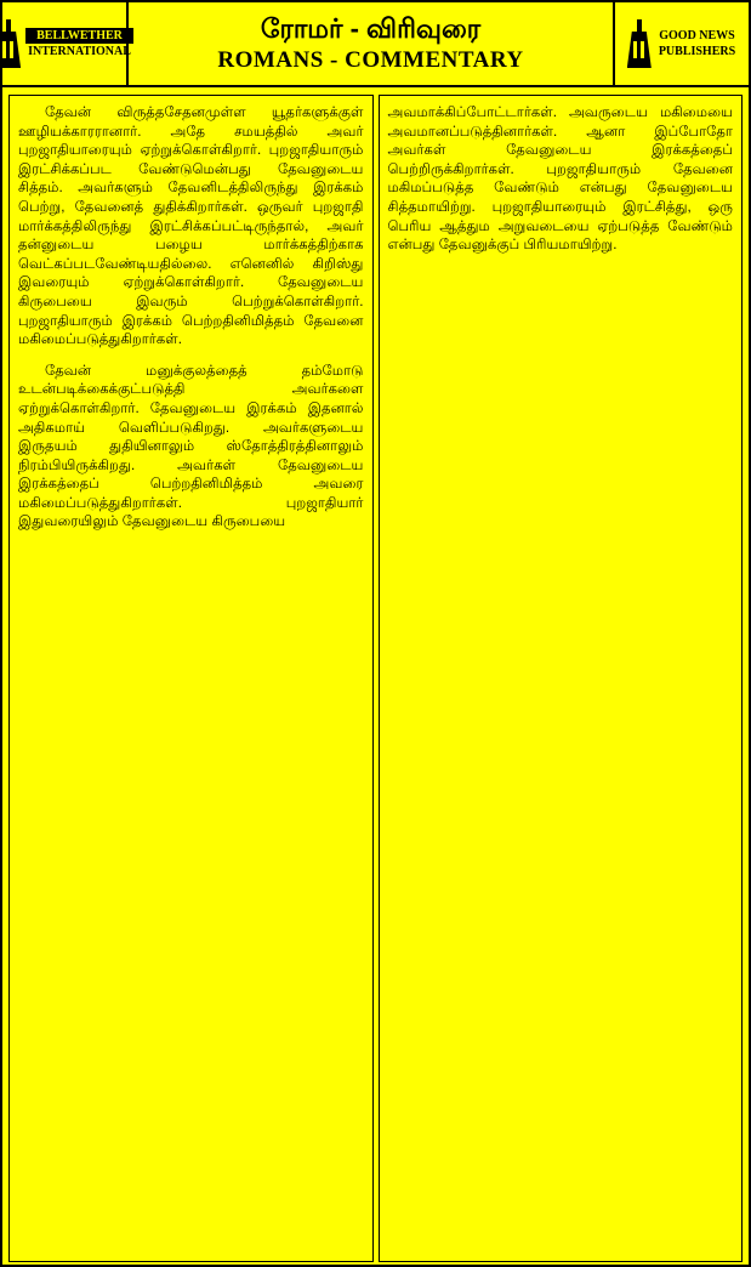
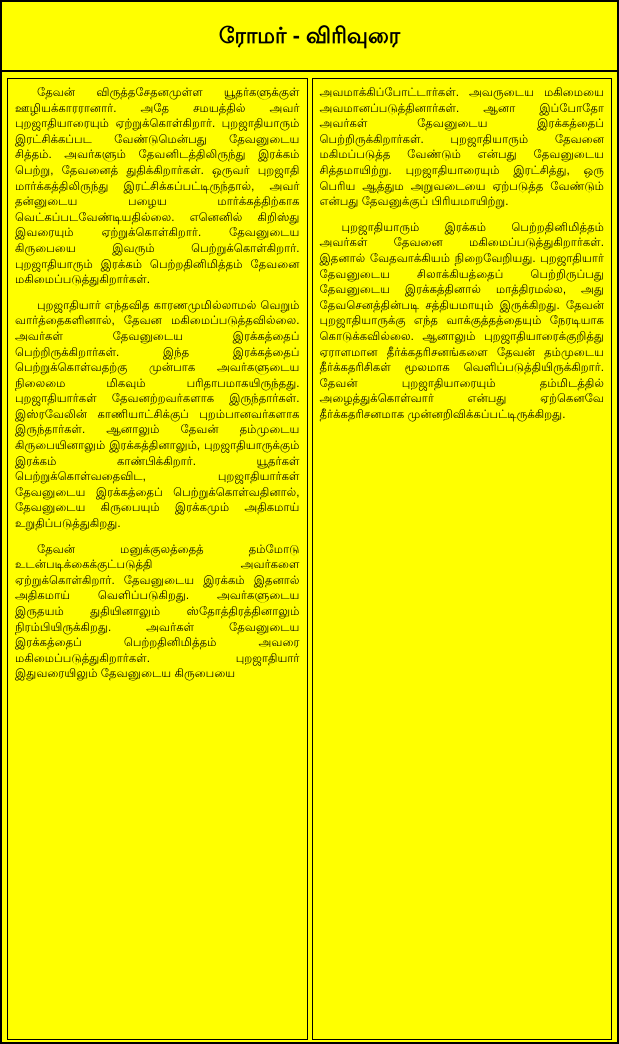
- BELLWETHER
- INTERNATIONAL
  ரோமர் - விரிவுரை
- ROMANS - COMMENTARY
- GOOD NEWS
- PUBLISHERS
  தேவன் விருத்தசேதனமுள்ள யூதர்களுக்குள் ஊழியக்காரரானார். அதே சமயத்தில் அவர் புறஜாதியாரையும் ஏற்றுக்கொள்கிறார். புறஜாதியாரும் இரட்சிக்கப்பட வேண்டுமென்பது தேவனுடைய சித்தம். அவர்களும் தேவனிடத்திலிருந்து இரக்கம் பெற்று, தேவனைத் துதிக்கிறார்கள். ஒருவர் புறஜாதி மார்க்கத்திலிருந்து இரட்சிக்கப்பட்டிருந்தால், அவர் தன்னுடைய பழைய மார்க்கத்திற்காக வெட்கப்படவேண்டியதில்லை. எனெனில் கிறிஸ்து இவரையும் ஏற்றுக்கொள்கிறார். தேவனுடைய கிருபையை இவரும் பெற்றுக்கொள்கிறார். புறஜாதியாரும் இரக்கம் பெற்றதினிமித்தம் தேவனை மகிமைப்படுத்துகிறார்கள்.
+ புறஜாதியார் எந்தவித காரணமுமில்லாமல் வெறும் வார்த்தைகளினால், தேவன மகிமைப்படுத்தவில்லை. அவர்கள் தேவனுடைய இரக்கத்தைப் பெற்றிருக்கிறார்கள். இந்த இரக்கத்தைப் பெற்றுக்கொள்வதற்கு முன்பாக அவர்களுடைய நிலைமை மிகவும் பரிதாபமாகயிருந்தது. புறஜாதியார்கள் தேவனற்றவர்களாக இருந்தார்கள். இஸ்ரவேலின் காணியாட்சிக்குப் புறம்பானவர்களாக இருந்தார்கள். ஆனாலும் தேவன் தம்முடைய கிருபையினாலும் இரக்கத்தினாலும், புறஜாதியாருக்கும் இரக்கம் காண்பிக்கிறார். யூதர்கள் பெற்றுக்கொள்வதைவிட, புறஜாதியார்கள் தேவனுடைய இரக்கத்தைப் பெற்றுக்கொள்வதினால், தேவனுடைய கிருபையும் இரக்கமும் அதிகமாய் உறுதிப்படுத்துகிறது.
  தேவன் மனுக்குலத்தைத் தம்மோடு உடன்படிக்கைக்குட்படுத்தி அவர்களை ஏற்றுக்கொள்கிறார். தேவனுடைய இரக்கம் இதனால் அதிகமாய் வெளிப்படுகிறது. அவர்களுடைய இருதயம் துதியினாலும் ஸ்தோத்திரத்தினாலும் நிரம்பியிருக்கிறது. அவர்கள் தேவனுடைய இரக்கத்தைப் பெற்றதினிமித்தம் அவரை மகிமைப்படுத்துகிறார்கள். புறஜாதியார் இதுவரையிலும் தேவனுடைய கிருபையை
  அவமாக்கிப்போட்டார்கள். அவருடைய மகிமையை அவமானப்படுத்தினார்கள். ஆனா இப்போதோ அவர்கள் தேவனுடைய இரக்கத்தைப் பெற்றிருக்கிறார்கள். புறஜாதியாரும் தேவனை மகிமப்படுத்த வேண்டும் என்பது தேவனுடைய சித்தமாயிற்று. புறஜாதியாரையும் இரட்சித்து, ஒரு பெரிய ஆத்தும அறுவடையை ஏற்படுத்த வேண்டும் என்பது தேவனுக்குப் பிரியமாயிற்று.
+ புறஜாதியாரும் இரக்கம் பெற்றதினிமித்தம் அவர்கள் தேவனை மகிமைப்படுத்துகிறார்கள். இதனால் வேதவாக்கியம் நிறைவேறியது. புறஜாதியார் தேவனுடைய சிலாக்கியத்தைப் பெற்றிருப்பது தேவனுடைய இரக்கத்தினால் மாத்திரமல்ல, அது தேவசெனத்தின்படி சத்தியமாயும் இருக்கிறது. தேவன் புறஜாதியாருக்கு எந்த வாக்குத்தத்தையும் நேரடியாக கொடுக்கவில்லை. ஆனாலும் புறஜாதியாரைக்குறித்து ஏராளமான தீர்க்கதரிசனங்களை தேவன் தம்முடைய தீர்க்கதரிசிகள் மூலமாக வெளிப்படுத்தியிருக்கிறார். தேவன் புறஜாதியாரையும் தம்மிடத்தில் அழைத்துக்கொள்வார் என்பது ஏற்கெனவே தீர்க்கதரிசனமாக முன்னறிவிக்கப்பட்டிருக்கிறது.
